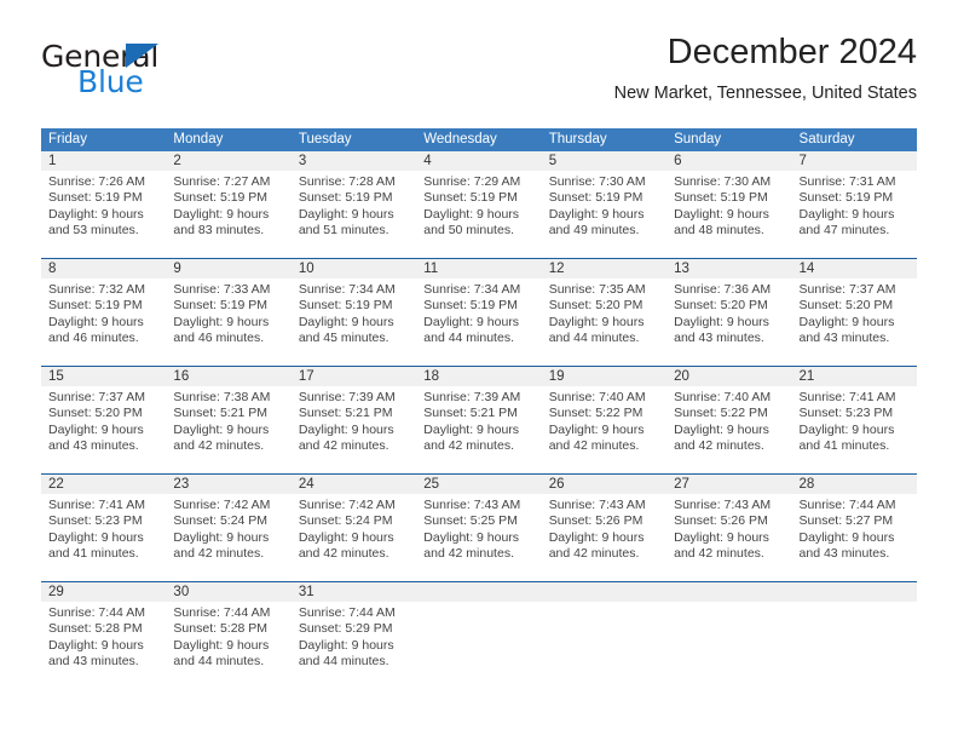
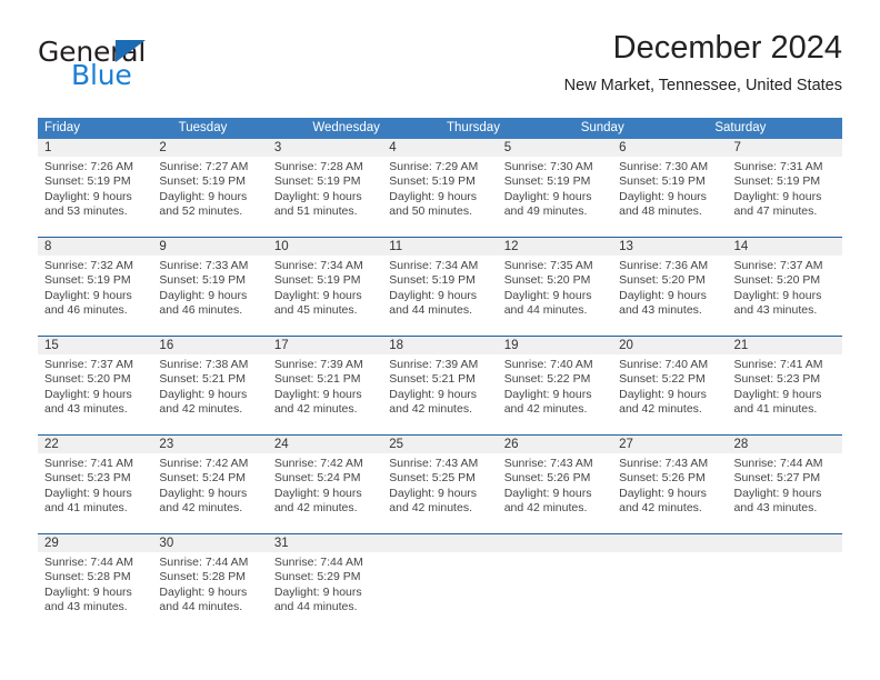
  General
  Blue
  December 2024
  New Market, Tennessee, United States
  Friday
- Monday
  Tuesday
  Wednesday
  Thursday
  Sunday
  Saturday
  1
  2
  3
  4
  5
  6
  7
  Sunrise: 7:26 AM
  Sunset: 5:19 PM
  Daylight: 9 hours
  and 53 minutes.
  Sunrise: 7:27 AM
  Sunset: 5:19 PM
  Daylight: 9 hours
- and 83 minutes.
+ and 52 minutes.
  Sunrise: 7:28 AM
  Sunset: 5:19 PM
  Daylight: 9 hours
  and 51 minutes.
  Sunrise: 7:29 AM
  Sunset: 5:19 PM
  Daylight: 9 hours
  and 50 minutes.
  Sunrise: 7:30 AM
  Sunset: 5:19 PM
  Daylight: 9 hours
  and 49 minutes.
  Sunrise: 7:30 AM
  Sunset: 5:19 PM
  Daylight: 9 hours
  and 48 minutes.
  Sunrise: 7:31 AM
  Sunset: 5:19 PM
  Daylight: 9 hours
  and 47 minutes.
  8
  9
  10
  11
  12
  13
  14
  Sunrise: 7:32 AM
  Sunset: 5:19 PM
  Daylight: 9 hours
  and 46 minutes.
  Sunrise: 7:33 AM
  Sunset: 5:19 PM
  Daylight: 9 hours
  and 46 minutes.
  Sunrise: 7:34 AM
  Sunset: 5:19 PM
  Daylight: 9 hours
  and 45 minutes.
  Sunrise: 7:34 AM
  Sunset: 5:19 PM
  Daylight: 9 hours
  and 44 minutes.
  Sunrise: 7:35 AM
  Sunset: 5:20 PM
  Daylight: 9 hours
  and 44 minutes.
  Sunrise: 7:36 AM
  Sunset: 5:20 PM
  Daylight: 9 hours
  and 43 minutes.
  Sunrise: 7:37 AM
  Sunset: 5:20 PM
  Daylight: 9 hours
  and 43 minutes.
  15
  16
  17
  18
  19
  20
  21
  Sunrise: 7:37 AM
  Sunset: 5:20 PM
  Daylight: 9 hours
  and 43 minutes.
  Sunrise: 7:38 AM
  Sunset: 5:21 PM
  Daylight: 9 hours
  and 42 minutes.
  Sunrise: 7:39 AM
  Sunset: 5:21 PM
  Daylight: 9 hours
  and 42 minutes.
  Sunrise: 7:39 AM
  Sunset: 5:21 PM
  Daylight: 9 hours
  and 42 minutes.
  Sunrise: 7:40 AM
  Sunset: 5:22 PM
  Daylight: 9 hours
  and 42 minutes.
  Sunrise: 7:40 AM
  Sunset: 5:22 PM
  Daylight: 9 hours
  and 42 minutes.
  Sunrise: 7:41 AM
  Sunset: 5:23 PM
  Daylight: 9 hours
  and 41 minutes.
  22
  23
  24
  25
  26
  27
  28
  Sunrise: 7:41 AM
  Sunset: 5:23 PM
  Daylight: 9 hours
  and 41 minutes.
  Sunrise: 7:42 AM
  Sunset: 5:24 PM
  Daylight: 9 hours
  and 42 minutes.
  Sunrise: 7:42 AM
  Sunset: 5:24 PM
  Daylight: 9 hours
  and 42 minutes.
  Sunrise: 7:43 AM
  Sunset: 5:25 PM
  Daylight: 9 hours
  and 42 minutes.
  Sunrise: 7:43 AM
  Sunset: 5:26 PM
  Daylight: 9 hours
  and 42 minutes.
  Sunrise: 7:43 AM
  Sunset: 5:26 PM
  Daylight: 9 hours
  and 42 minutes.
  Sunrise: 7:44 AM
  Sunset: 5:27 PM
  Daylight: 9 hours
  and 43 minutes.
  29
  30
  31
  Sunrise: 7:44 AM
  Sunset: 5:28 PM
  Daylight: 9 hours
  and 43 minutes.
  Sunrise: 7:44 AM
  Sunset: 5:28 PM
  Daylight: 9 hours
  and 44 minutes.
  Sunrise: 7:44 AM
  Sunset: 5:29 PM
  Daylight: 9 hours
  and 44 minutes.
